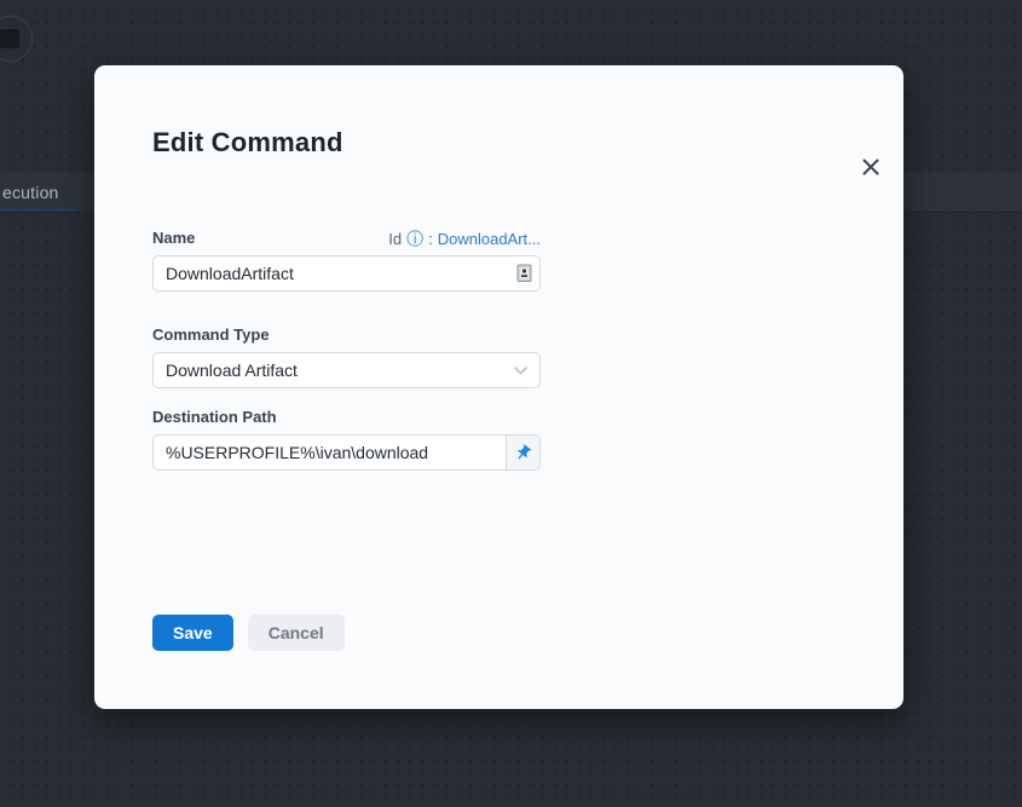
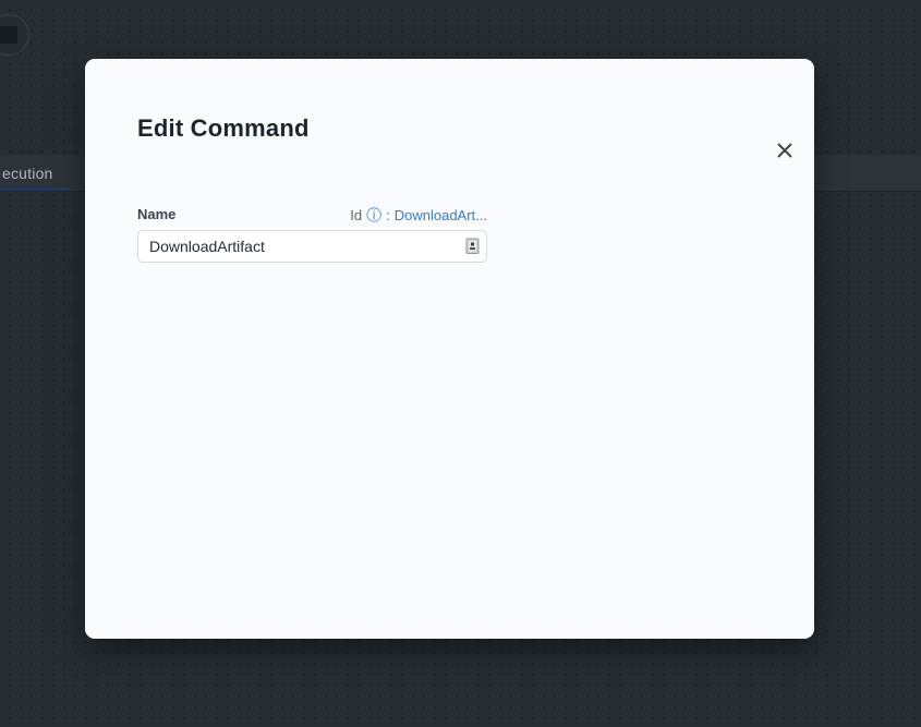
  ecution
  Edit Command
  Name
  Id
  ⓘ
  :
  DownloadArt...
  DownloadArtifact
- Command Type
- Download Artifact
- Destination Path
- %USERPROFILE%\ivan\download
- Save
- Cancel
